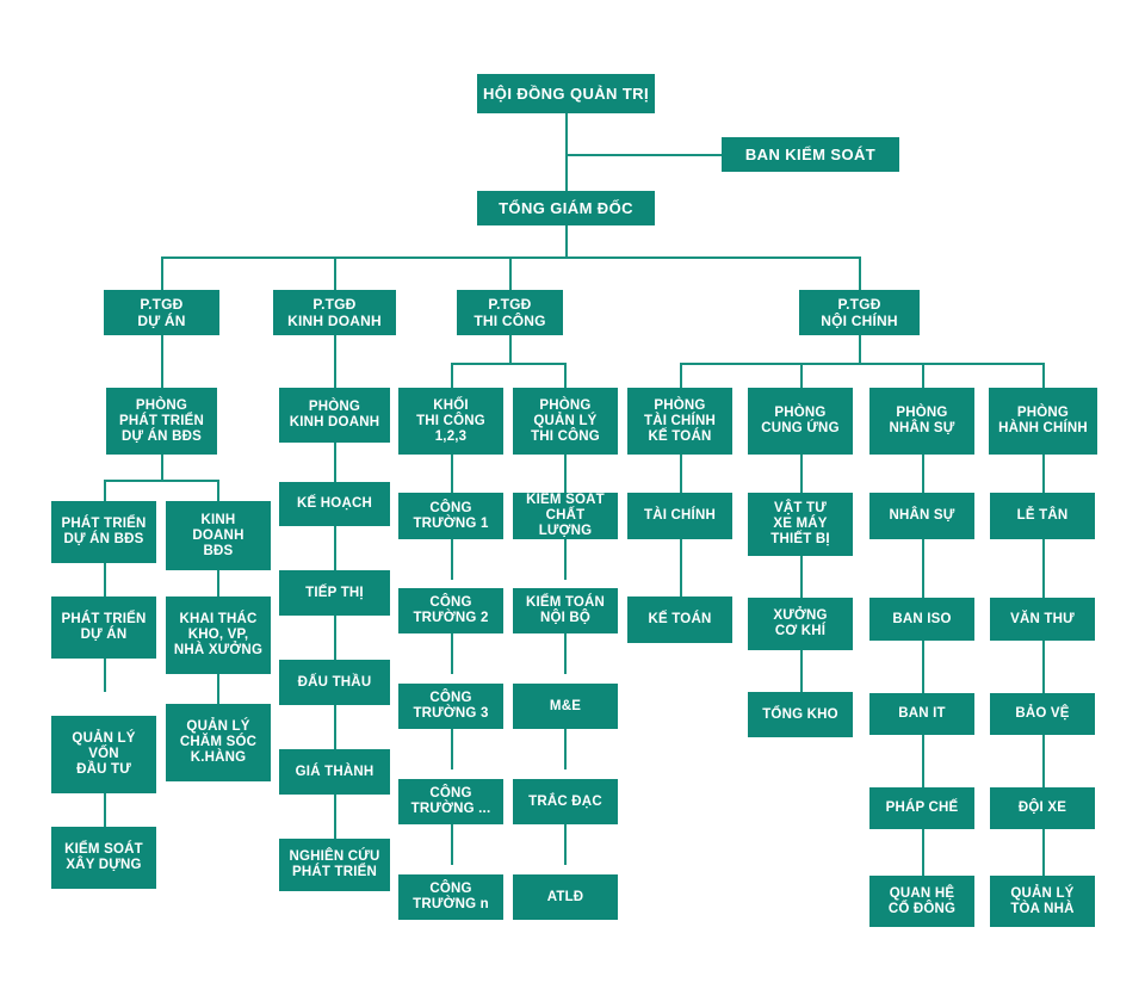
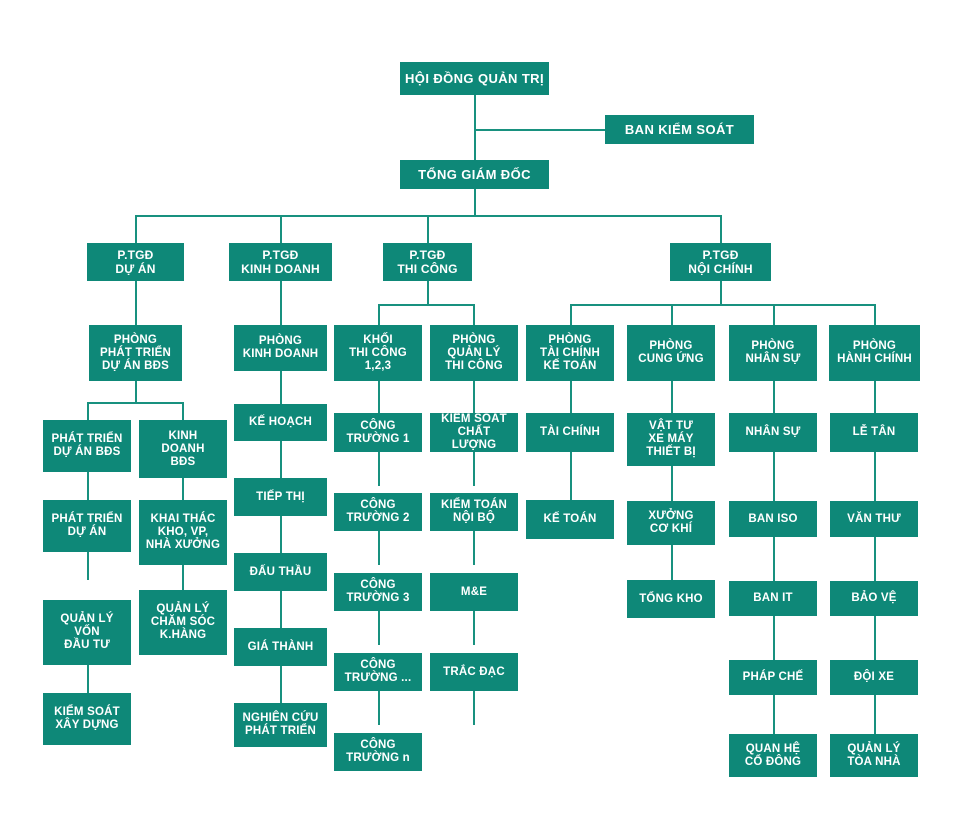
  HỘI ĐỒNG QUẢN TRỊ
  BAN KIỂM SOÁT
  TỔNG GIÁM ĐỐC
  P.TGĐ
  DỰ ÁN
  P.TGĐ
  KINH DOANH
  P.TGĐ
  THI CÔNG
  P.TGĐ
  NỘI CHÍNH
  PHÒNG
  PHÁT TRIỂN
  DỰ ÁN BĐS
  PHÒNG
  KINH DOANH
  KHỐI
  THI CÔNG
  1,2,3
  PHÒNG
  QUẢN LÝ
  THI CÔNG
  PHÒNG
  TÀI CHÍNH
  KẾ TOÁN
  PHÒNG
  CUNG ỨNG
  PHÒNG
  NHÂN SỰ
  PHÒNG
  HÀNH CHÍNH
  PHÁT TRIỂN
  DỰ ÁN BĐS
  PHÁT TRIỂN
  DỰ ÁN
  QUẢN LÝ
  VỐN
  ĐẦU TƯ
  KIỂM SOÁT
  XÂY DỰNG
  KINH
  DOANH
  BĐS
  KHAI THÁC
  KHO, VP,
  NHÀ XƯỞNG
  QUẢN LÝ
  CHĂM SÓC
  K.HÀNG
  KẾ HOẠCH
  TIẾP THỊ
  ĐẤU THẦU
  GIÁ THÀNH
  NGHIÊN CỨU
  PHÁT TRIỂN
  CÔNG
  TRƯỜNG 1
  CÔNG
  TRƯỜNG 2
  CÔNG
  TRƯỜNG 3
  CÔNG
  TRƯỜNG ...
  CÔNG
  TRƯỜNG n
  KIỂM SOÁT
  CHẤT LƯỢNG
  KIỂM TOÁN
  NỘI BỘ
  M&E
  TRẮC ĐẠC
- ATLĐ
  TÀI CHÍNH
  KẾ TOÁN
  VẬT TƯ
  XE MÁY
  THIẾT BỊ
  XƯỞNG
  CƠ KHÍ
  TỔNG KHO
  NHÂN SỰ
  BAN ISO
  BAN IT
  PHÁP CHẾ
  QUAN HỆ
  CỔ ĐÔNG
  LỄ TÂN
  VĂN THƯ
  BẢO VỆ
  ĐỘI XE
  QUẢN LÝ
  TÒA NHÀ
